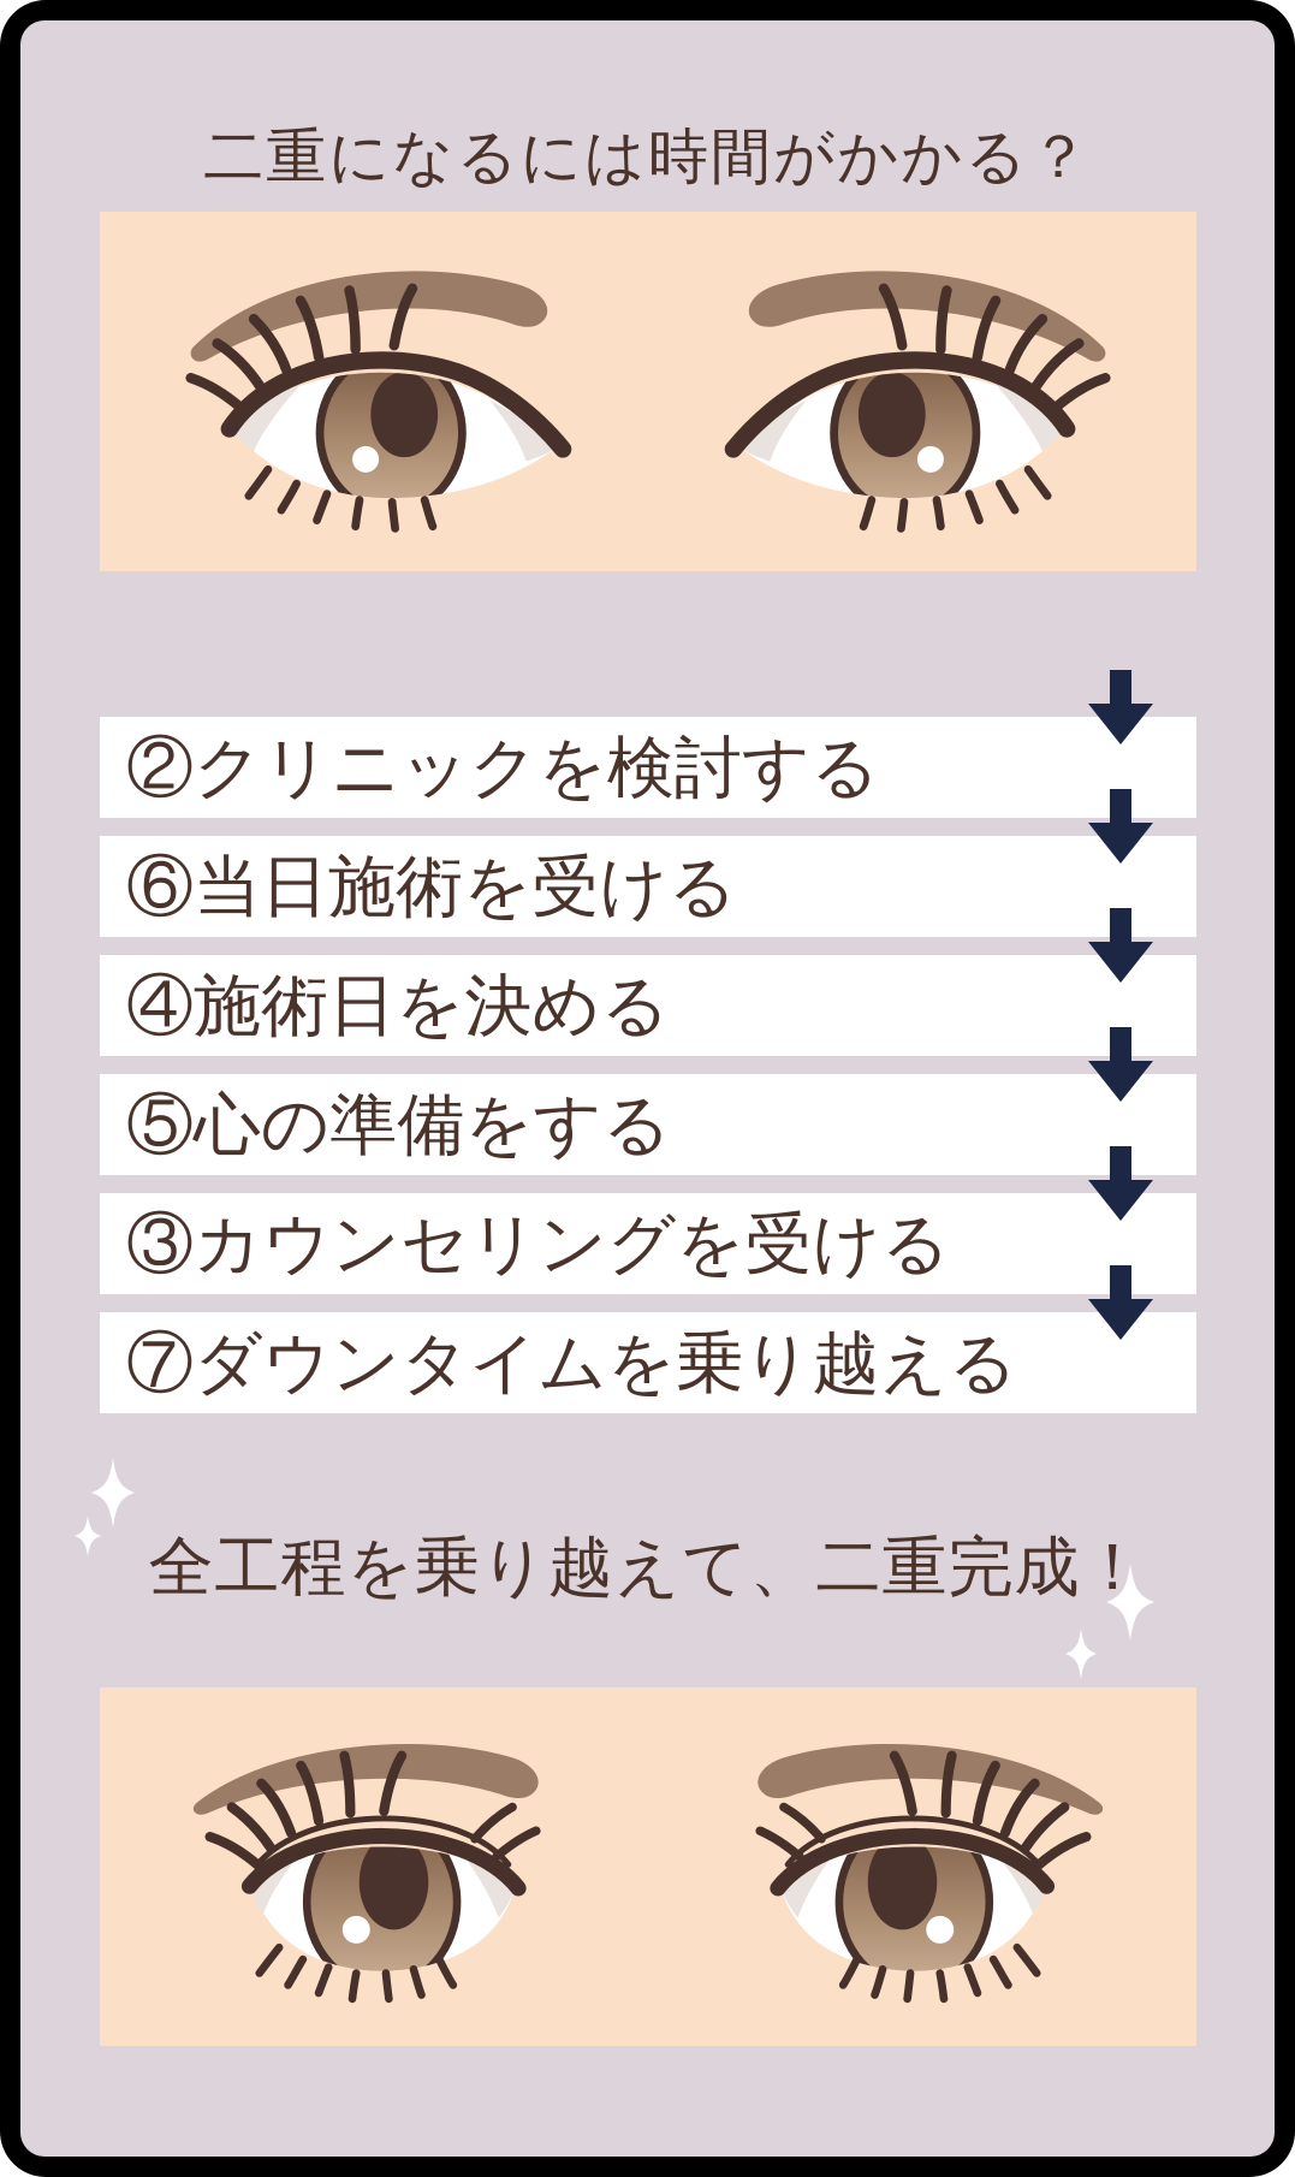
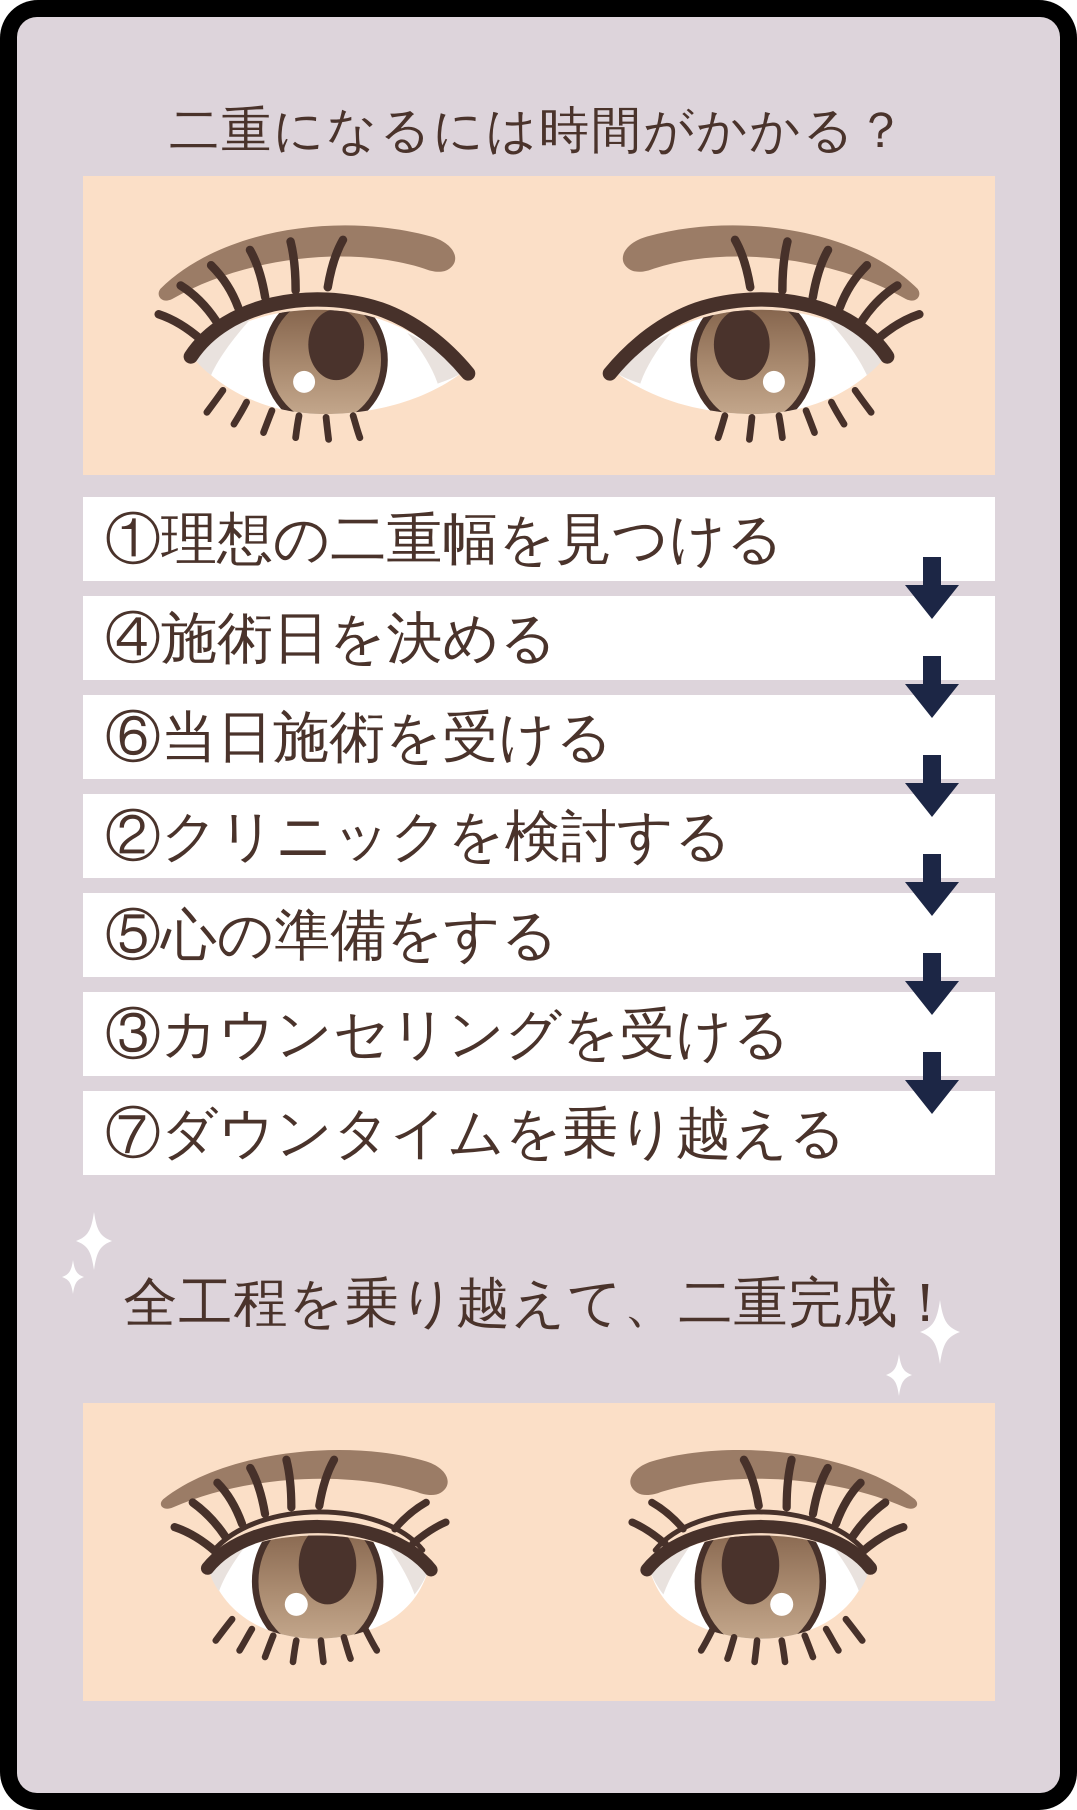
  二重になるには時間がかかる？
+ ①理想の二重幅を見つける
- ②クリニックを検討する
+ ④施術日を決める
  ⑥当日施術を受ける
- ④施術日を決める
+ ②クリニックを検討する
  ⑤心の準備をする
  ③カウンセリングを受ける
  ⑦ダウンタイムを乗り越える
  全工程を乗り越えて、二重完成！
